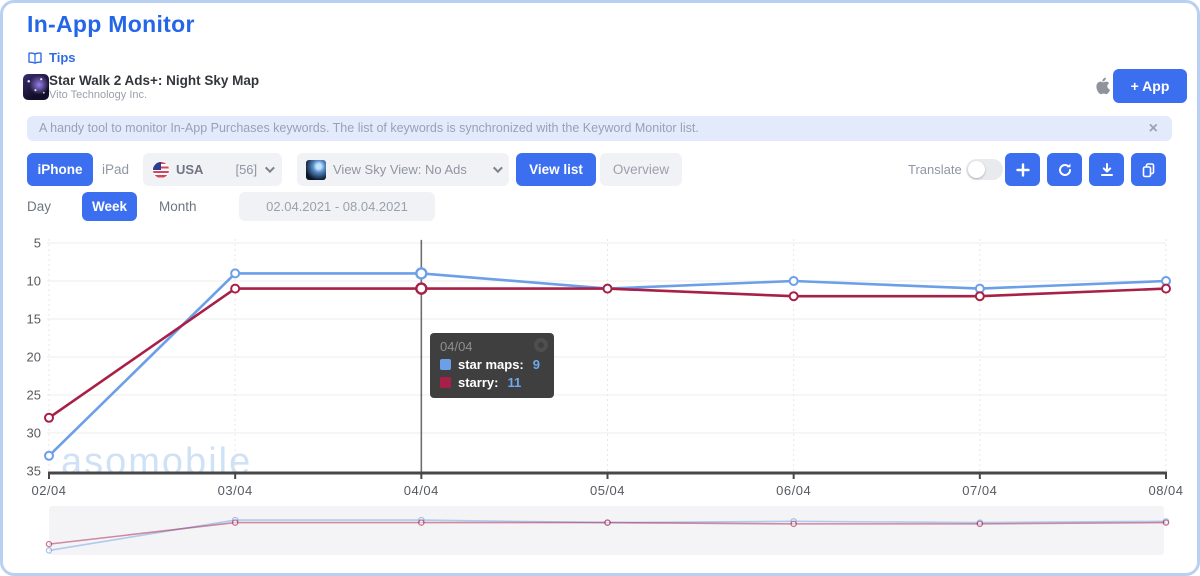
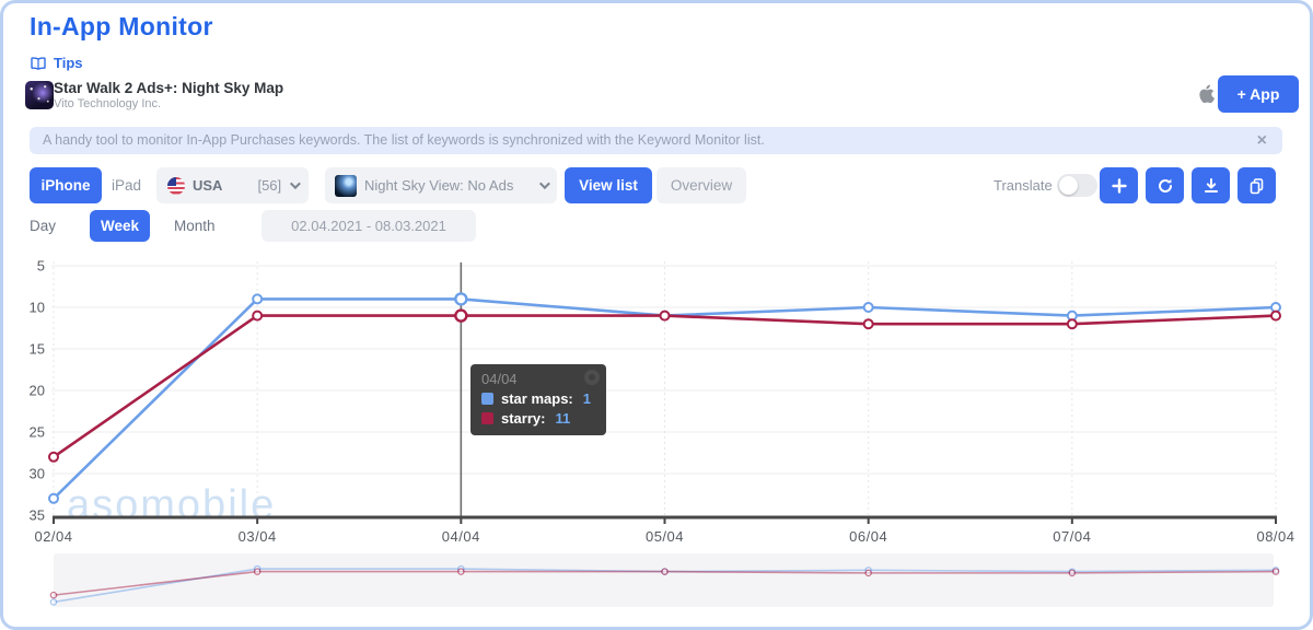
  In-App Monitor
  Tips
  Star Walk 2 Ads+: Night Sky Map
  Vito Technology Inc.
  + App
  A handy tool to monitor In-App Purchases keywords. The list of keywords is synchronized with the Keyword Monitor list.
  ×
  iPhone
  iPad
  USA
  [56]
- View Sky View: No Ads
+ Night Sky View: No Ads
  View list
  Overview
  Translate
  Day
  Week
  Month
- 02.04.2021 - 08.04.2021
+ 02.04.2021 - 08.03.2021
  asomobile
  5
  10
  15
  20
  25
  30
  35
  02/04
  03/04
  04/04
  05/04
  06/04
  07/04
  08/04
  04/04
  star maps:
- 9
+ 1
  starry:
  11
